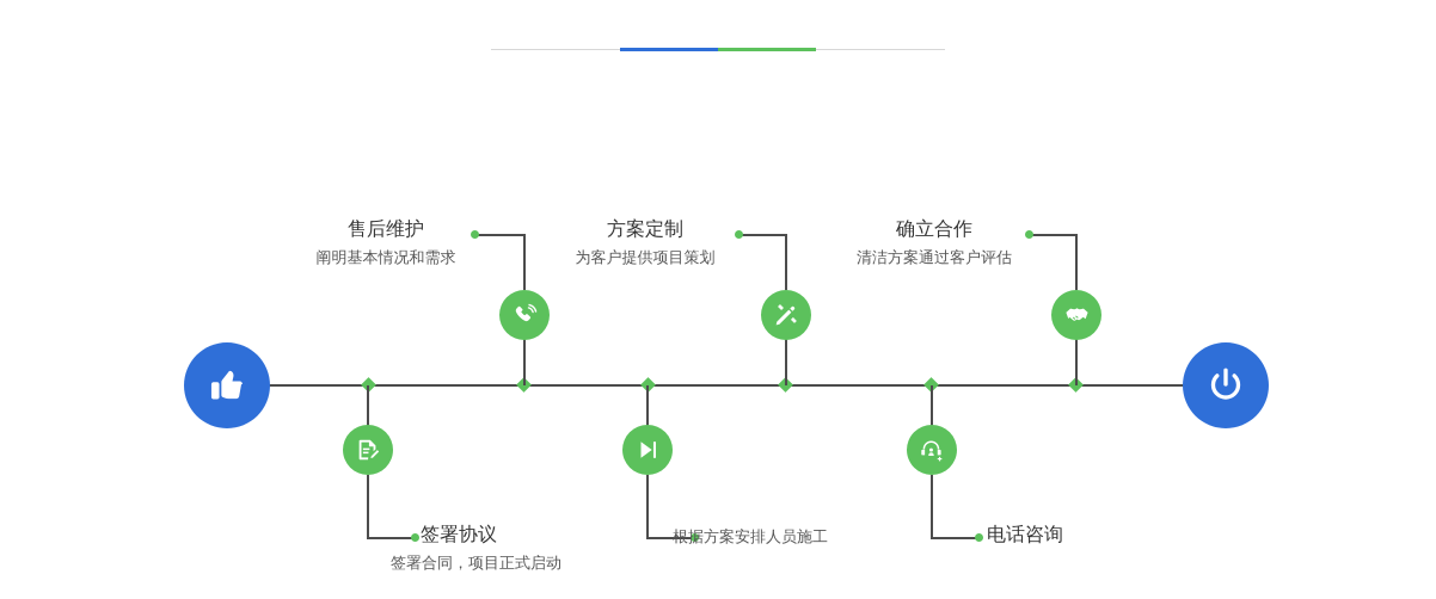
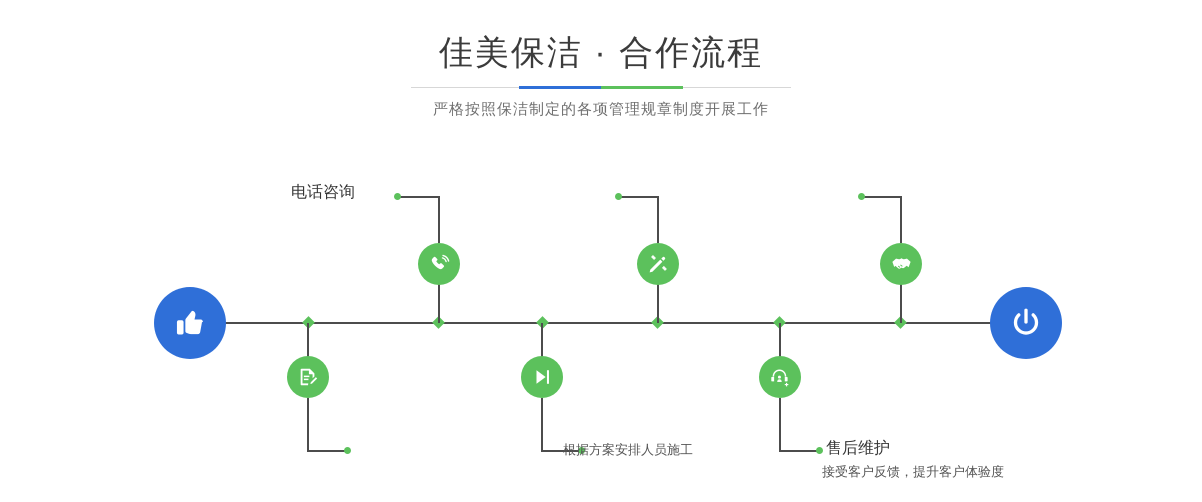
+ 佳美保洁 · 合作流程
+ 严格按照保洁制定的各项管理规章制度开展工作
- 售后维护
+ 电话咨询
- 阐明基本情况和需求
- 签署协议
- 签署合同，项目正式启动
- 方案定制
- 为客户提供项目策划
  根据方案安排人员施工
- 确立合作
- 清洁方案通过客户评估
- 电话咨询
+ 售后维护
+ 接受客户反馈，提升客户体验度
